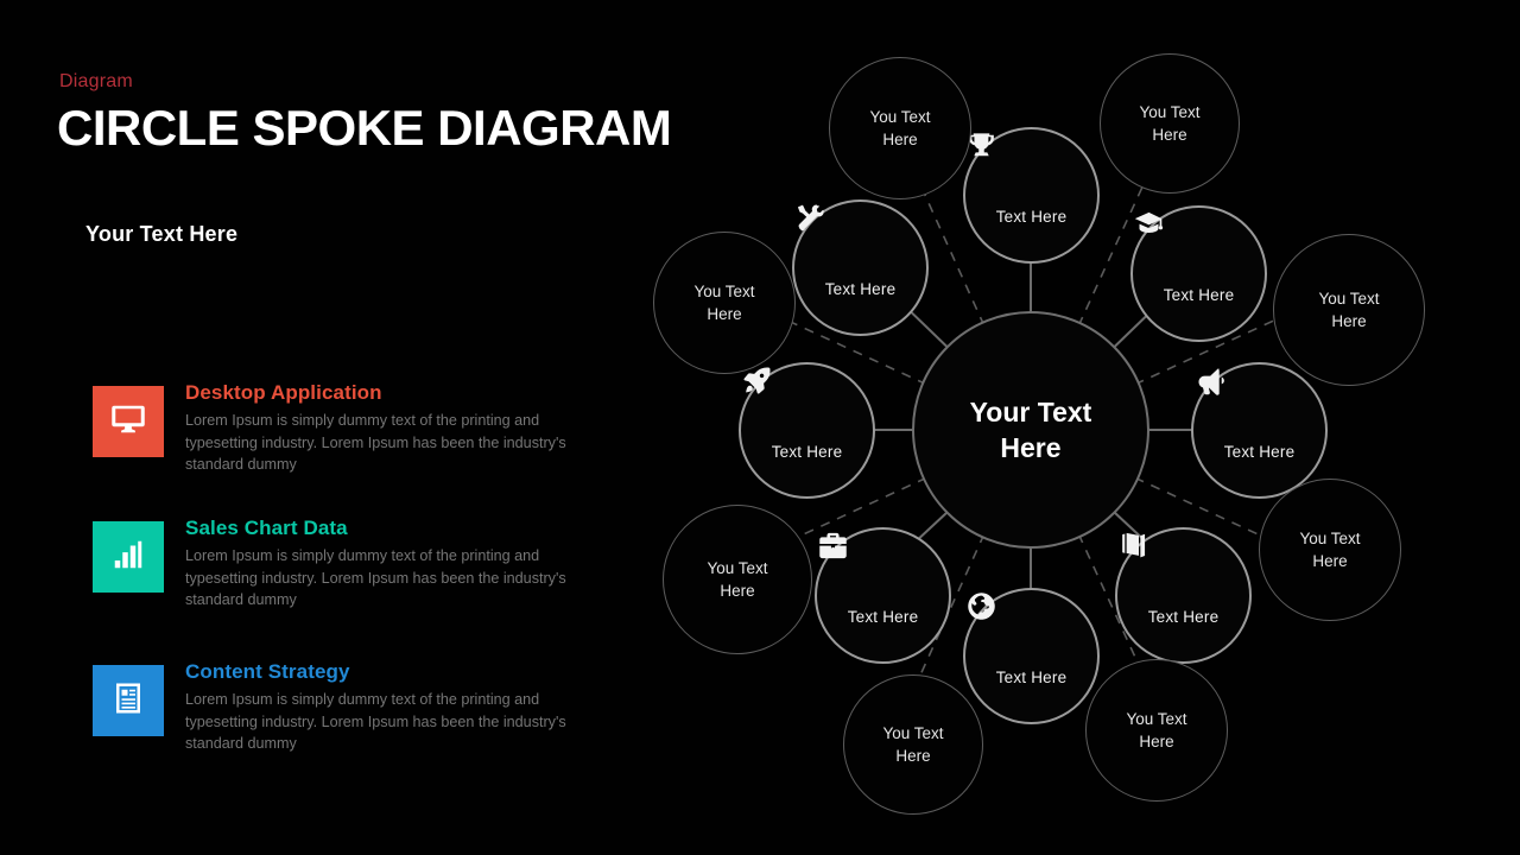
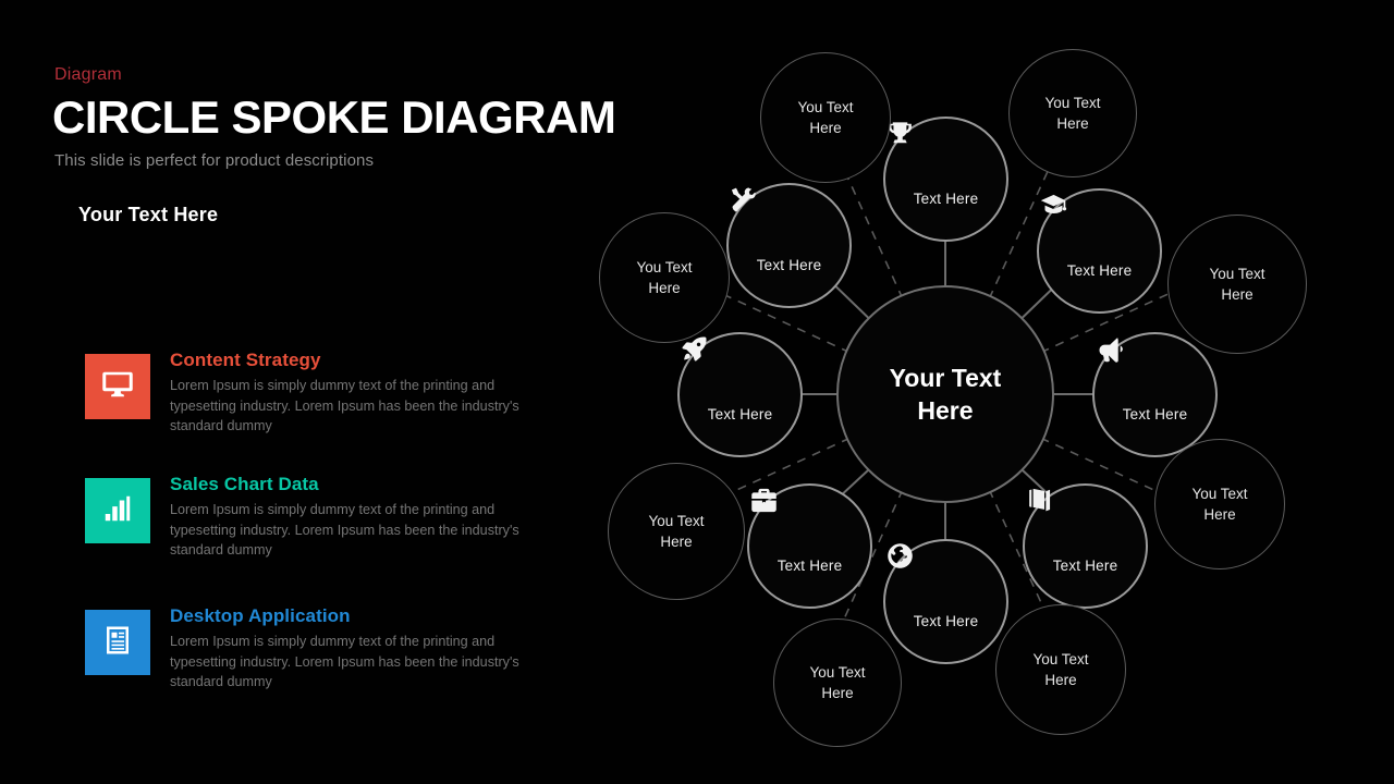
  Diagram
  CIRCLE SPOKE DIAGRAM
+ This slide is perfect for product descriptions
  Your Text Here
- Desktop Application
+ Content Strategy
  Lorem Ipsum is simply dummy text of the printing and typesetting industry. Lorem Ipsum has been the industry's standard dummy
  Sales Chart Data
  Lorem Ipsum is simply dummy text of the printing and typesetting industry. Lorem Ipsum has been the industry's standard dummy
- Content Strategy
+ Desktop Application
  Lorem Ipsum is simply dummy text of the printing and typesetting industry. Lorem Ipsum has been the industry's standard dummy
  Your Text
  Here
  Text Here
  Text Here
  Text Here
  Text Here
  Text Here
  Text Here
  Text Here
  Text Here
  You Text
  Here
  You Text
  Here
  You Text
  Here
  You Text
  Here
  You Text
  Here
  You Text
  Here
  You Text
  Here
  You Text
  Here
